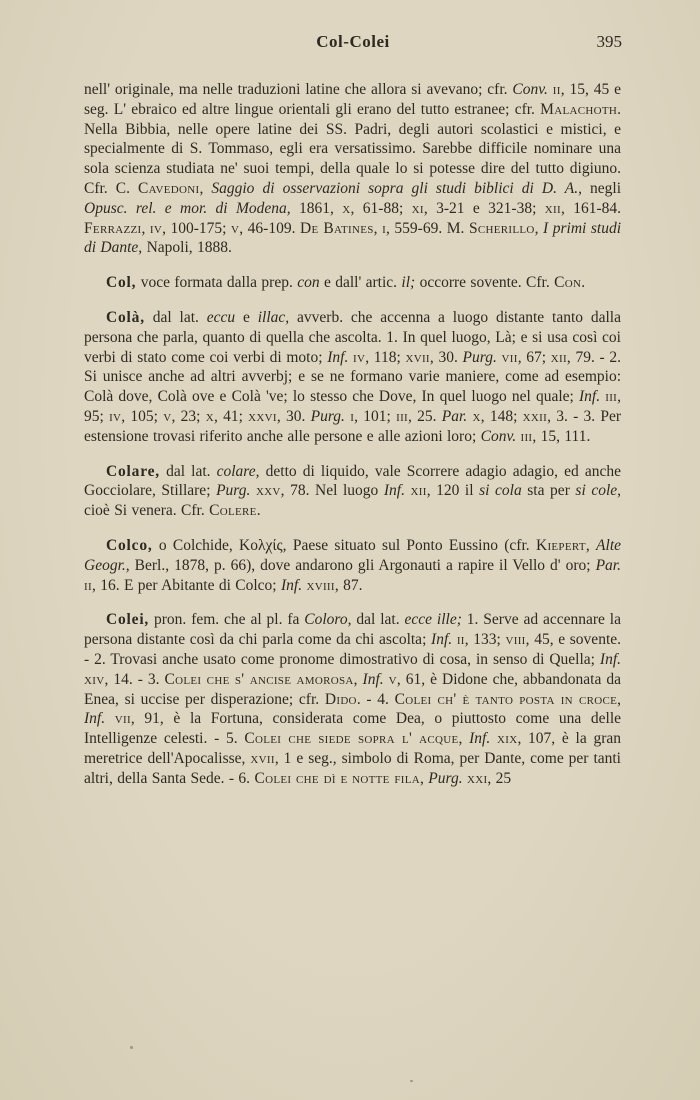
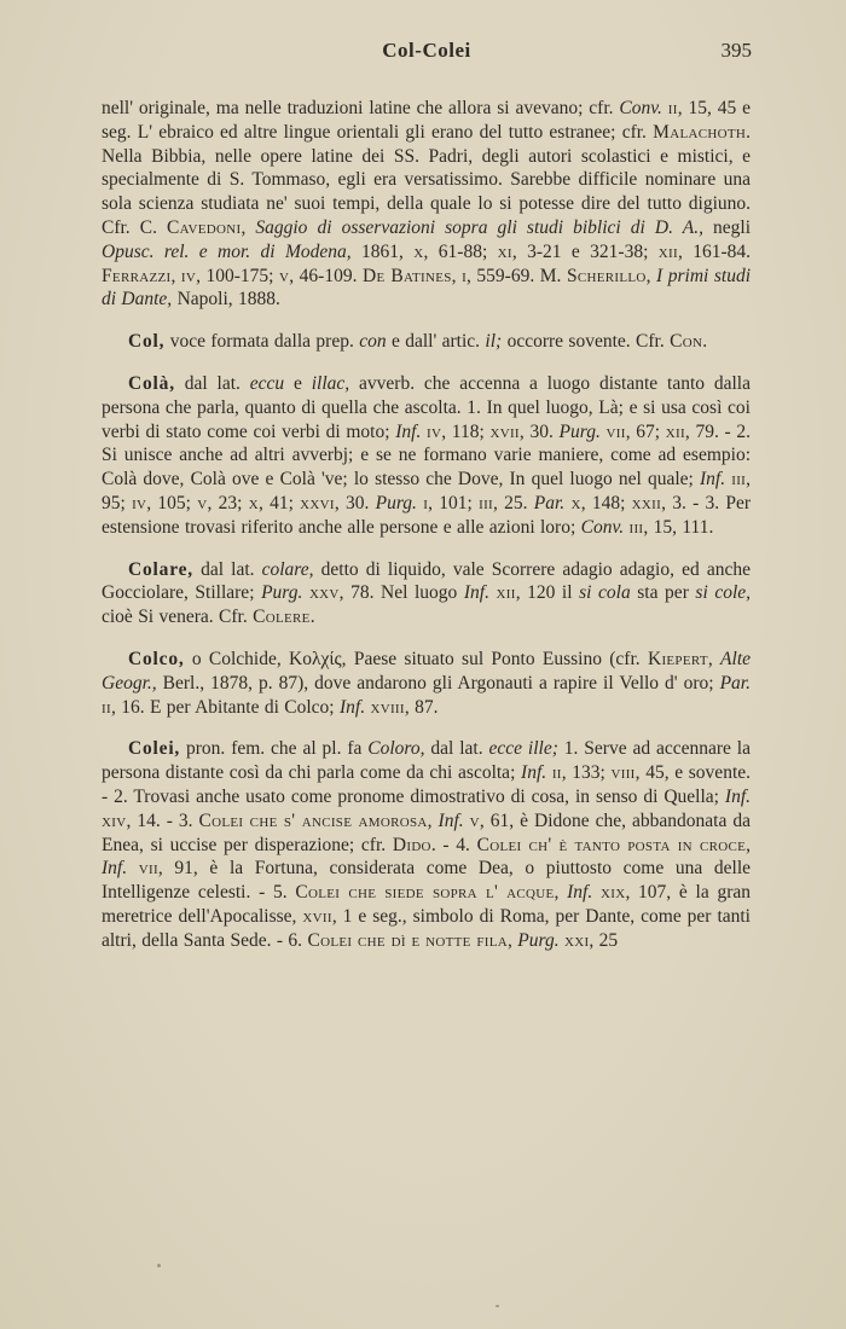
  Col-Colei
  395
  nell' originale, ma nelle traduzioni latine che allora si avevano; cfr. Conv. ii, 15, 45 e seg. L' ebraico ed altre lingue orientali gli erano del tutto estranee; cfr. Malachoth. Nella Bibbia, nelle opere latine dei SS. Padri, degli autori scolastici e mistici, e specialmente di S. Tommaso, egli era versatissimo. Sarebbe difficile nominare una sola scienza studiata ne' suoi tempi, della quale lo si potesse dire del tutto digiuno. Cfr. C. Cavedoni, Saggio di osservazioni sopra gli studi biblici di D. A., negli Opusc. rel. e mor. di Modena, 1861, x, 61-88; xi, 3-21 e 321-38; xii, 161-84. Ferrazzi, iv, 100-175; v, 46-109. De Batines, i, 559-69. M. Scherillo, I primi studi di Dante, Napoli, 1888.
  Col, voce formata dalla prep. con e dall' artic. il; occorre sovente. Cfr. Con.
  Colà, dal lat. eccu e illac, avverb. che accenna a luogo distante tanto dalla persona che parla, quanto di quella che ascolta. 1. In quel luogo, Là; e si usa così coi verbi di stato come coi verbi di moto; Inf. iv, 118; xvii, 30. Purg. vii, 67; xii, 79. - 2. Si unisce anche ad altri avverbj; e se ne formano varie maniere, come ad esempio: Colà dove, Colà ove e Colà 've; lo stesso che Dove, In quel luogo nel quale; Inf. iii, 95; iv, 105; v, 23; x, 41; xxvi, 30. Purg. i, 101; iii, 25. Par. x, 148; xxii, 3. - 3. Per estensione trovasi riferito anche alle persone e alle azioni loro; Conv. iii, 15, 111.
  Colare, dal lat. colare, detto di liquido, vale Scorrere adagio adagio, ed anche Gocciolare, Stillare; Purg. xxv, 78. Nel luogo Inf. xii, 120 il si cola sta per si cole, cioè Si venera. Cfr. Colere.
- Colco, o Colchide, Κολχίς, Paese situato sul Ponto Eussino (cfr. Kiepert, Alte Geogr., Berl., 1878, p. 66), dove andarono gli Argonauti a rapire il Vello d' oro; Par. ii, 16. E per Abitante di Colco; Inf. xviii, 87.
+ Colco, o Colchide, Κολχίς, Paese situato sul Ponto Eussino (cfr. Kiepert, Alte Geogr., Berl., 1878, p. 87), dove andarono gli Argonauti a rapire il Vello d' oro; Par. ii, 16. E per Abitante di Colco; Inf. xviii, 87.
  Colei, pron. fem. che al pl. fa Coloro, dal lat. ecce ille; 1. Serve ad accennare la persona distante così da chi parla come da chi ascolta; Inf. ii, 133; viii, 45, e sovente. - 2. Trovasi anche usato come pronome dimostrativo di cosa, in senso di Quella; Inf. xiv, 14. - 3. Colei che s' ancise amorosa, Inf. v, 61, è Didone che, abbandonata da Enea, si uccise per disperazione; cfr. Dido. - 4. Colei ch' è tanto posta in croce, Inf. vii, 91, è la Fortuna, considerata come Dea, o piuttosto come una delle Intelligenze celesti. - 5. Colei che siede sopra l' acque, Inf. xix, 107, è la gran meretrice dell'Apocalisse, xvii, 1 e seg., simbolo di Roma, per Dante, come per tanti altri, della Santa Sede. - 6. Colei che dì e notte fila, Purg. xxi, 25
